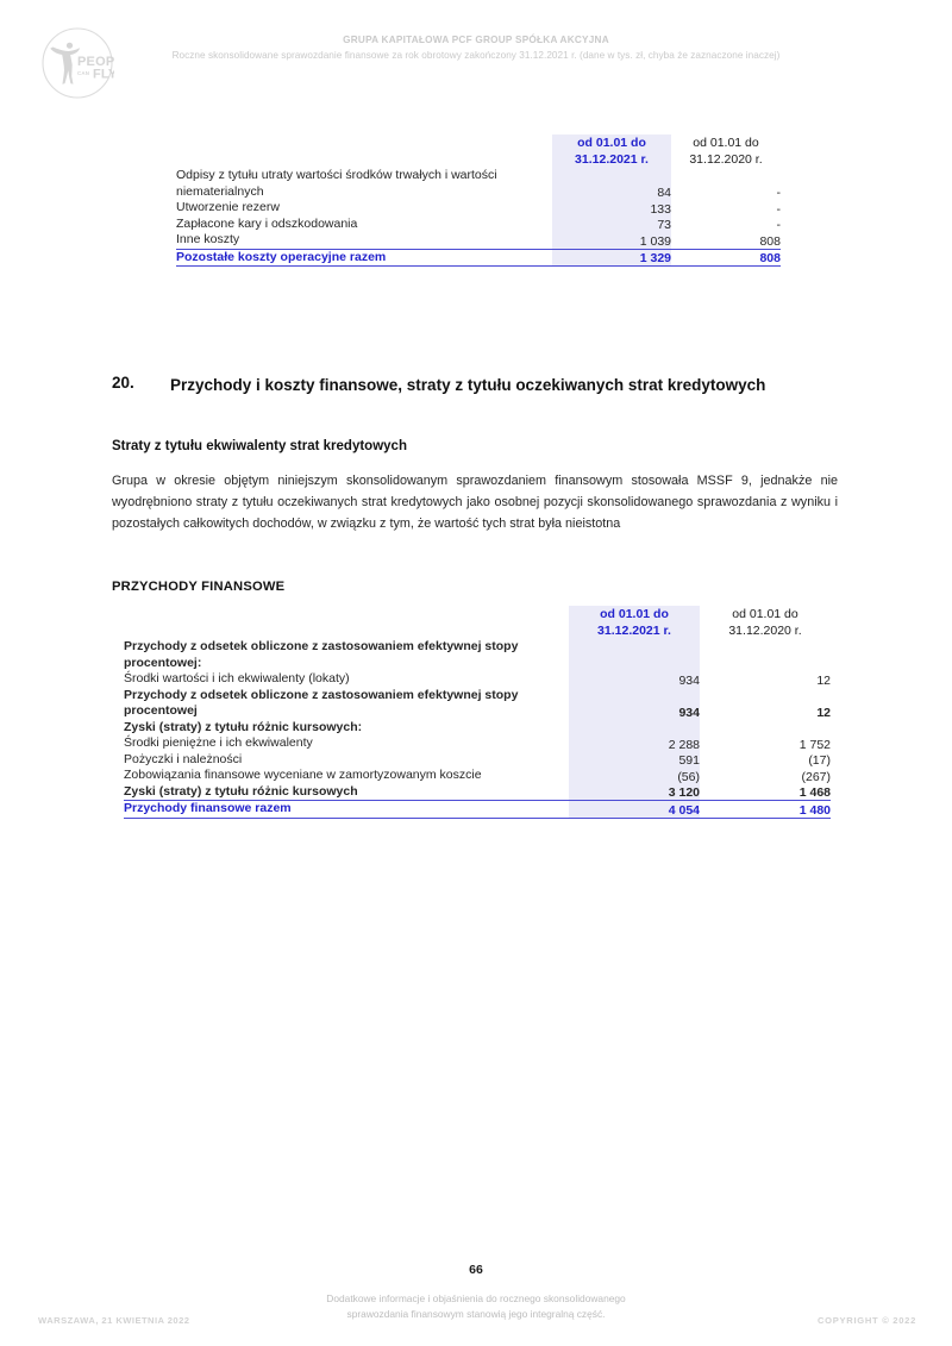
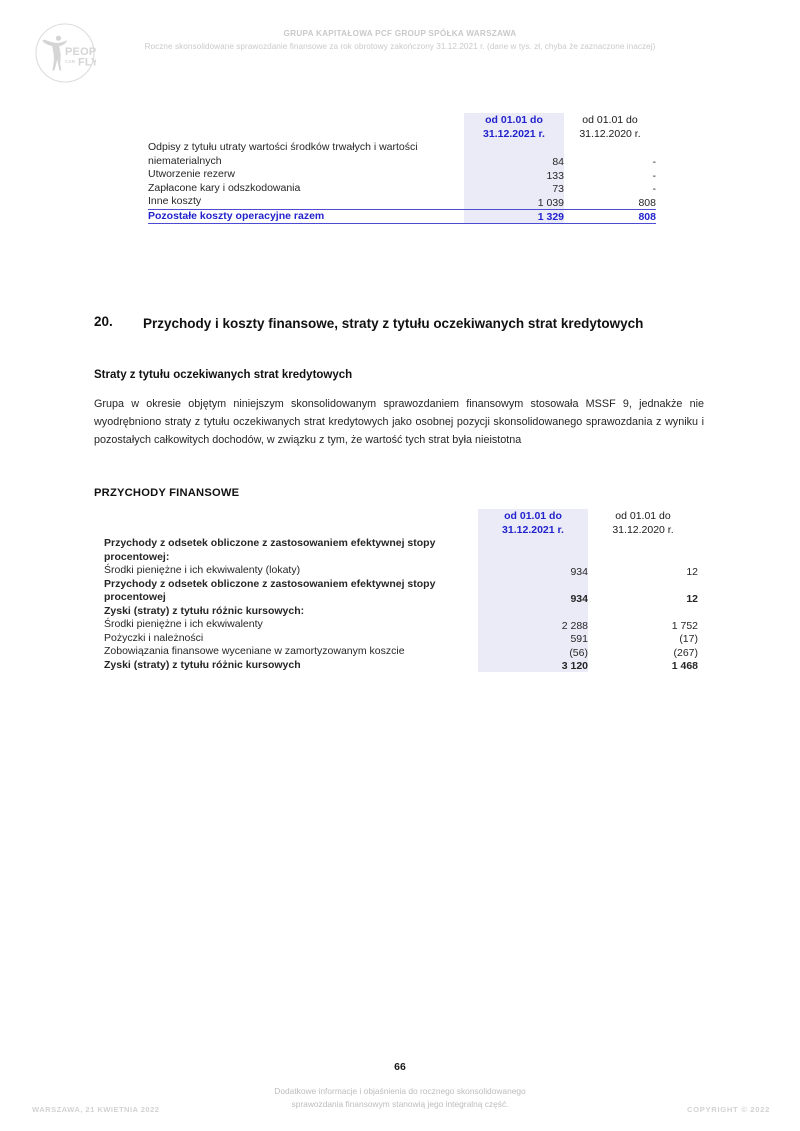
  FLY
- GRUPA KAPITAŁOWA PCF GROUP SPÓŁKA AKCYJNA
+ GRUPA KAPITAŁOWA PCF GROUP SPÓŁKA WARSZAWA
  Roczne skonsolidowane sprawozdanie finansowe za rok obrotowy zakończony 31.12.2021 r. (dane w tys. zł, chyba że zaznaczone inaczej)
  	od 01.01 do 31.12.2021 r.	od 01.01 do 31.12.2020 r.
  Odpisy z tytułu utraty wartości środków trwałych i wartości niematerialnych	84	-
  Utworzenie rezerw	133	-
  Zapłacone kary i odszkodowania	73	-
  Inne koszty	1 039	808
  Pozostałe koszty operacyjne razem	1 329	808
  20.
  Przychody i koszty finansowe, straty z tytułu oczekiwanych strat kredytowych
- Straty z tytułu ekwiwalenty strat kredytowych
+ Straty z tytułu oczekiwanych strat kredytowych
  Grupa w okresie objętym niniejszym skonsolidowanym sprawozdaniem finansowym stosowała MSSF 9, jednakże nie wyodrębniono straty z tytułu oczekiwanych strat kredytowych jako osobnej pozycji skonsolidowanego sprawozdania z wyniku i pozostałych całkowitych dochodów, w związku z tym, że wartość tych strat była nieistotna
  PRZYCHODY FINANSOWE
  	od 01.01 do 31.12.2021 r.	od 01.01 do 31.12.2020 r.
  Przychody z odsetek obliczone z zastosowaniem efektywnej stopy procentowej:
- Środki wartości i ich ekwiwalenty (lokaty)	934	12
+ Środki pieniężne i ich ekwiwalenty (lokaty)	934	12
  Przychody z odsetek obliczone z zastosowaniem efektywnej stopy procentowej	934	12
  Zyski (straty) z tytułu różnic kursowych:
  Środki pieniężne i ich ekwiwalenty	2 288	1 752
  Pożyczki i należności	591	(17)
  Zobowiązania finansowe wyceniane w zamortyzowanym koszcie	(56)	(267)
  Zyski (straty) z tytułu różnic kursowych	3 120	1 468
- Przychody finansowe razem	4 054	1 480
  66
  Dodatkowe informacje i objaśnienia do rocznego skonsolidowanego
  sprawozdania finansowym stanowią jego integralną część.
  WARSZAWA, 21 KWIETNIA 2022
  COPYRIGHT © 2022
